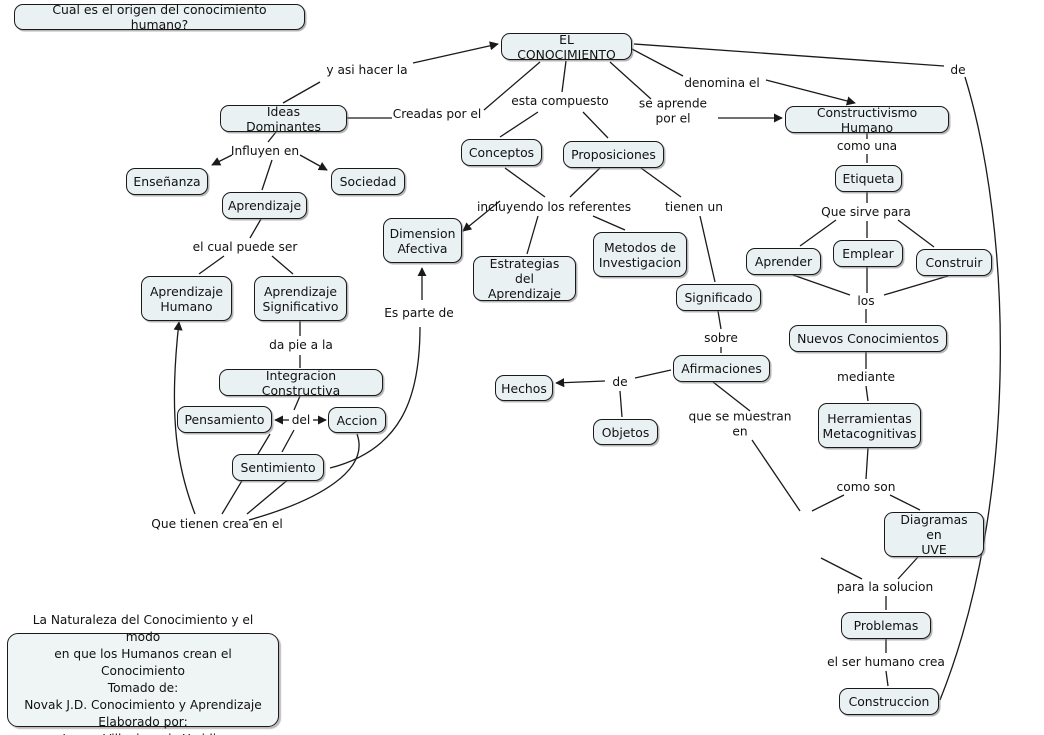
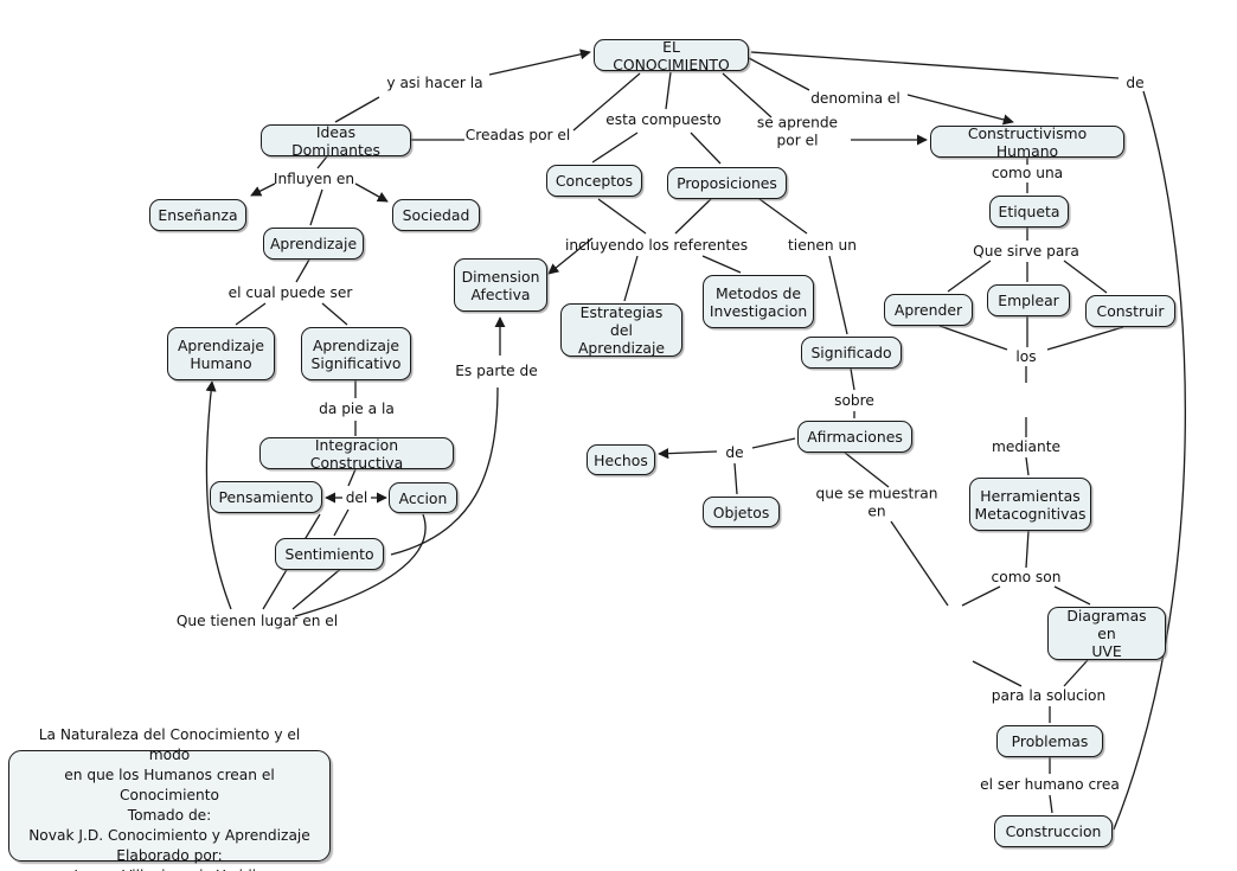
- Cual es el origen del conocimiento humano?
  La Naturaleza del Conocimiento y el modo
  en que los Humanos crean el Conocimiento
  Tomado de:
  Novak J.D. Conocimiento y Aprendizaje
  Elaborado por:
  EL CONOCIMIENTO
  Ideas Dominantes
  Enseñanza
  Sociedad
  Aprendizaje
  Aprendizaje
  Humano
  Aprendizaje
  Significativo
  Integracion Constructiva
  Pensamiento
  Accion
  Sentimiento
  Dimension
  Afectiva
  Conceptos
  Proposiciones
  Estrategias del
  Aprendizaje
  Metodos de
  Investigacion
  Significado
  Afirmaciones
  Hechos
  Objetos
  Constructivismo Humano
  Etiqueta
  Aprender
  Emplear
  Construir
- Nuevos Conocimientos
  Herramientas
  Metacognitivas
  Diagramas en
  UVE
  Problemas
  Construccion
  y asi hacer la
  Creadas por el
  esta compuesto
  se aprende
  por el
  denomina el
  de
  Influyen en
  el cual puede ser
  da pie a la
  del
- Que tienen crea en el
+ Que tienen lugar en el
  Es parte de
  incluyendo los referentes
  tienen un
  sobre
  de
  que se muestran
  en
  como una
  Que sirve para
  los
  mediante
  como son
  para la solucion
  el ser humano crea
